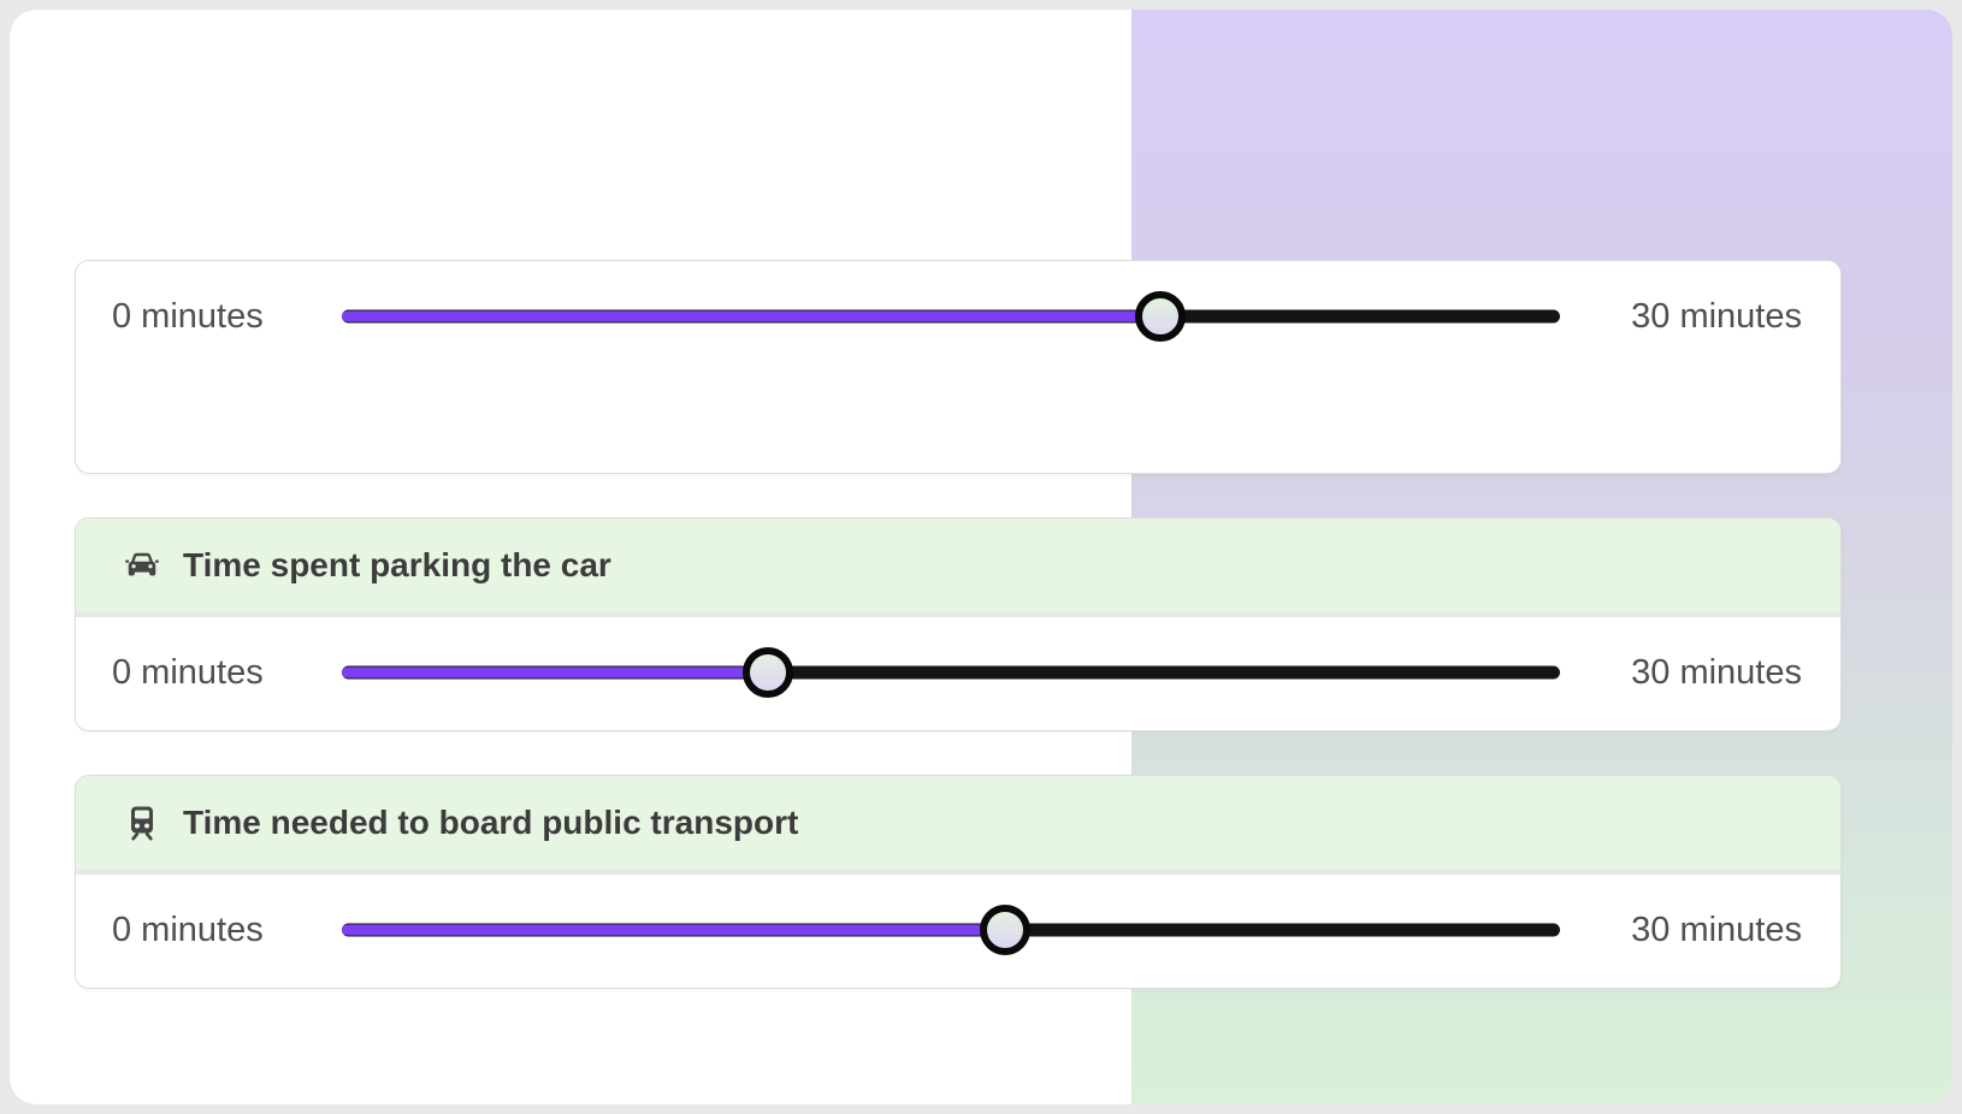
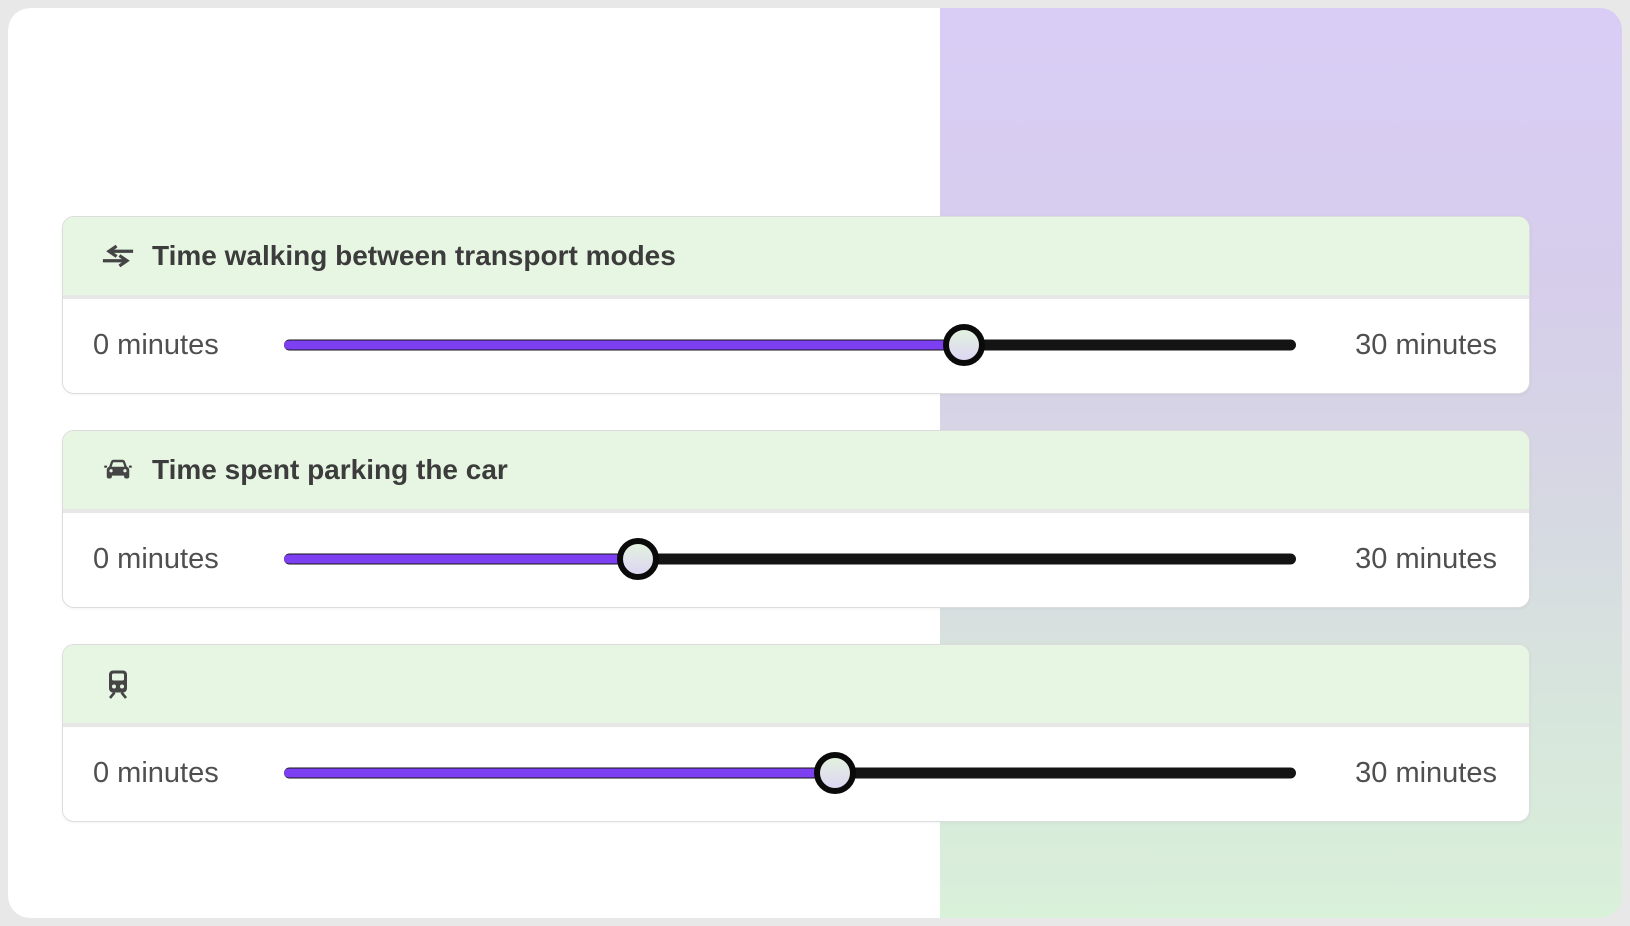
+ Time walking between transport modes
  0 minutes
  30 minutes
  Time spent parking the car
  0 minutes
  30 minutes
- Time needed to board public transport
  0 minutes
  30 minutes
